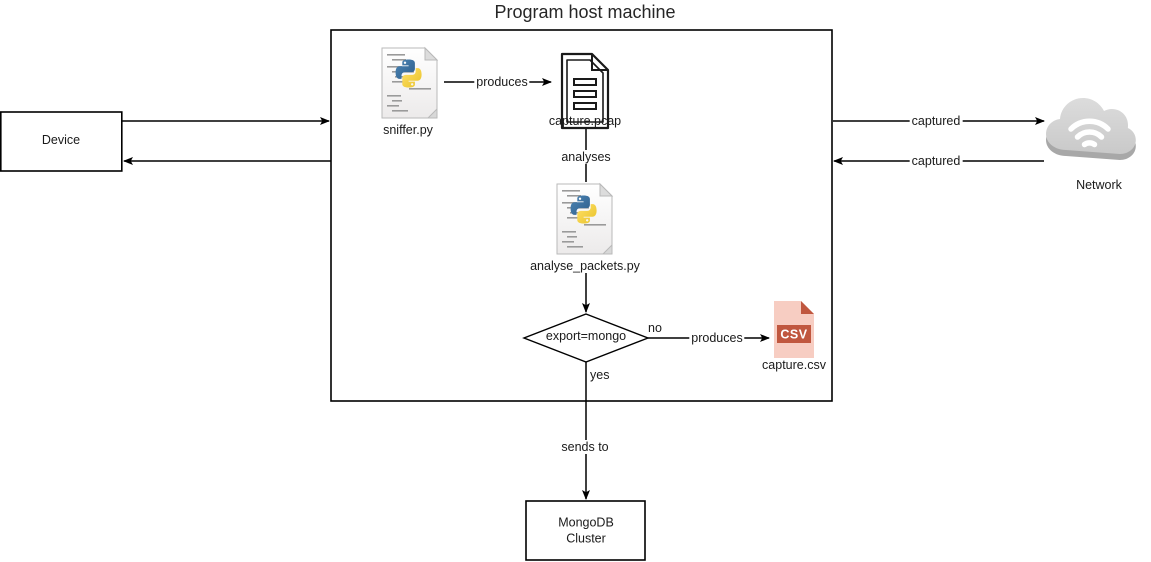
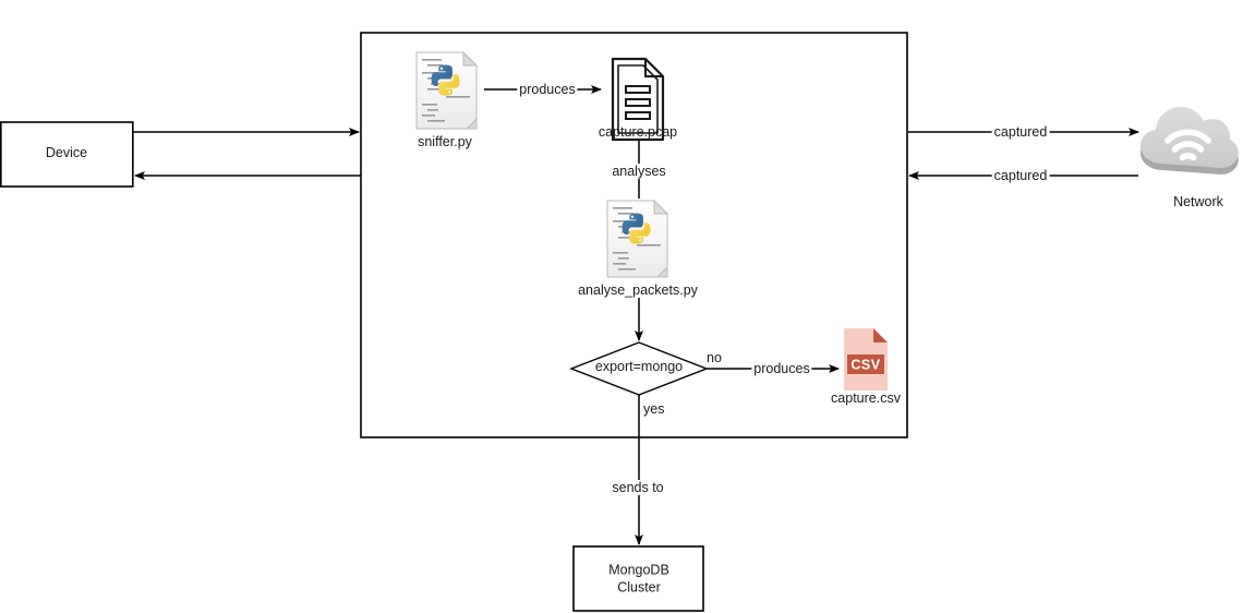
  CSV
- Program host machine
  Device
  sniffer.py
  capture.pcap
  analyse_packets.py
  export=mongo
  capture.csv
  Network
  MongoDB
  Cluster
  produces
  analyses
  no
  produces
  yes
  sends to
  captured
  captured
